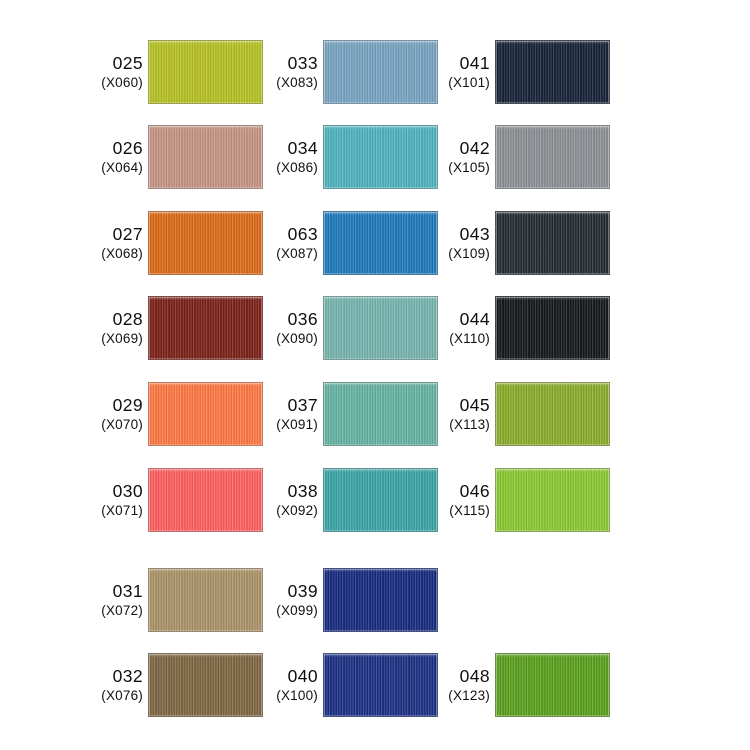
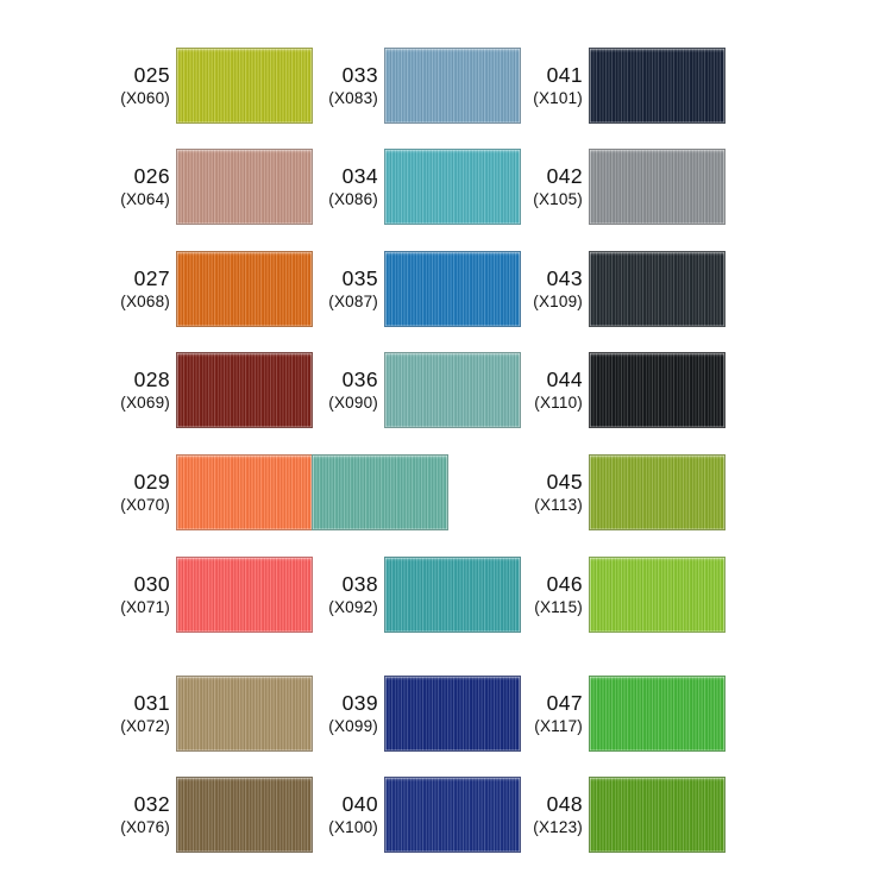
  025
  (X060)
  026
  (X064)
  027
  (X068)
  028
  (X069)
  029
  (X070)
  030
  (X071)
  031
  (X072)
  032
  (X076)
  033
  (X083)
  034
  (X086)
- 063
+ 035
  (X087)
  036
  (X090)
- 037
- (X091)
  038
  (X092)
  039
  (X099)
  040
  (X100)
  041
  (X101)
  042
  (X105)
  043
  (X109)
  044
  (X110)
  045
  (X113)
  046
  (X115)
+ 047
+ (X117)
  048
  (X123)
